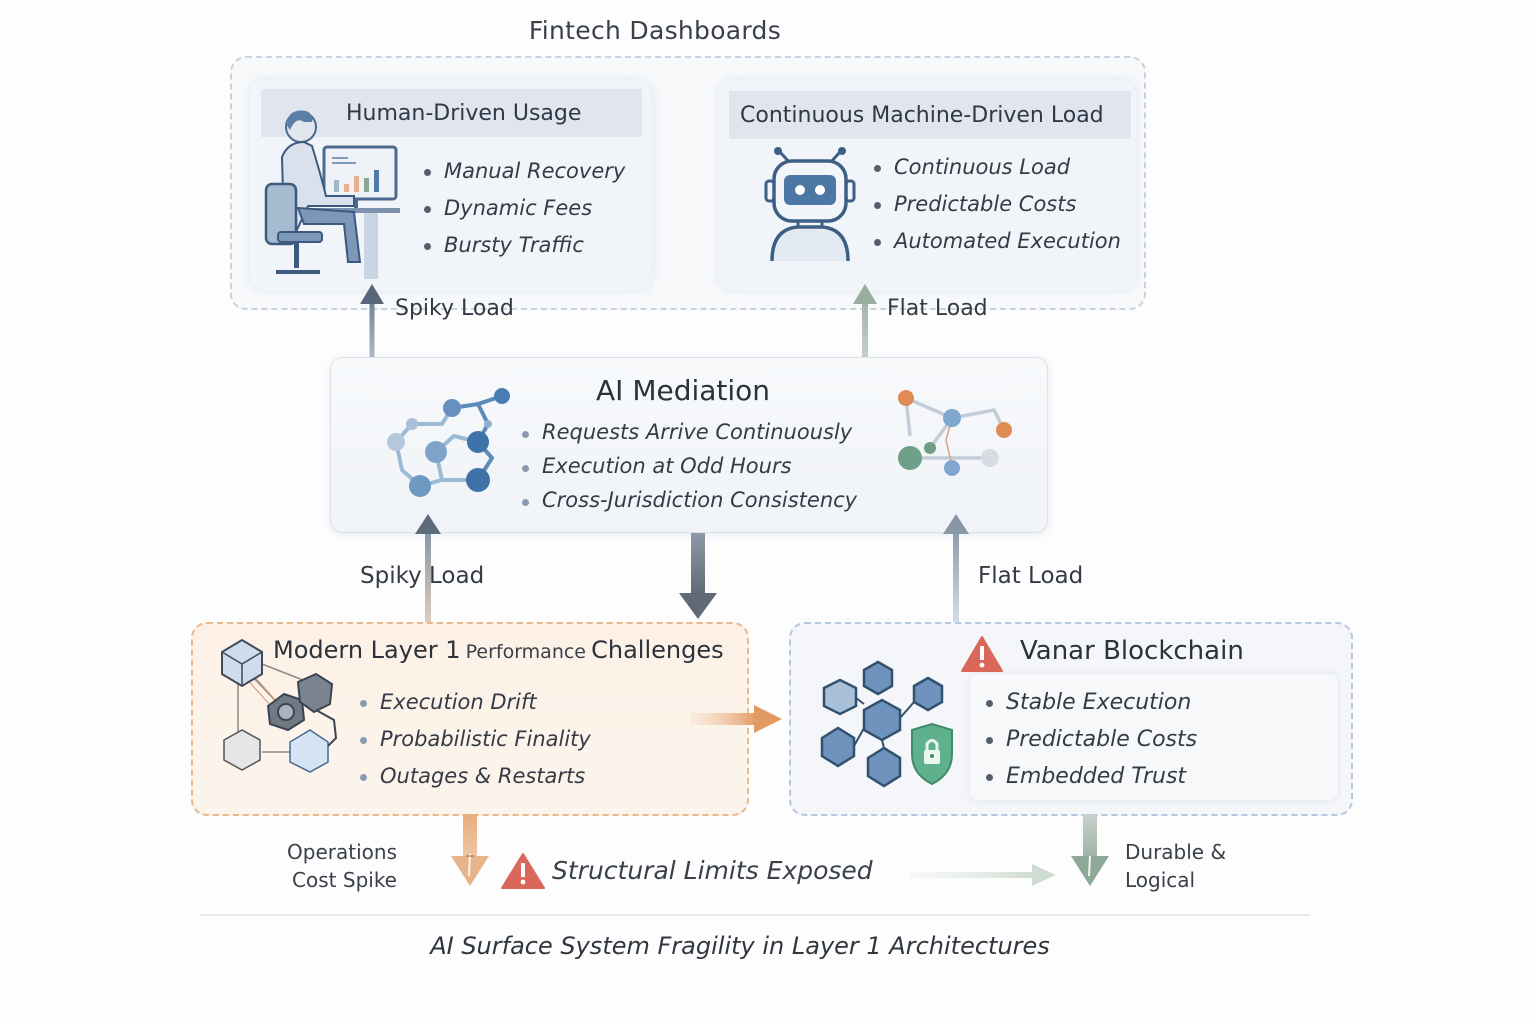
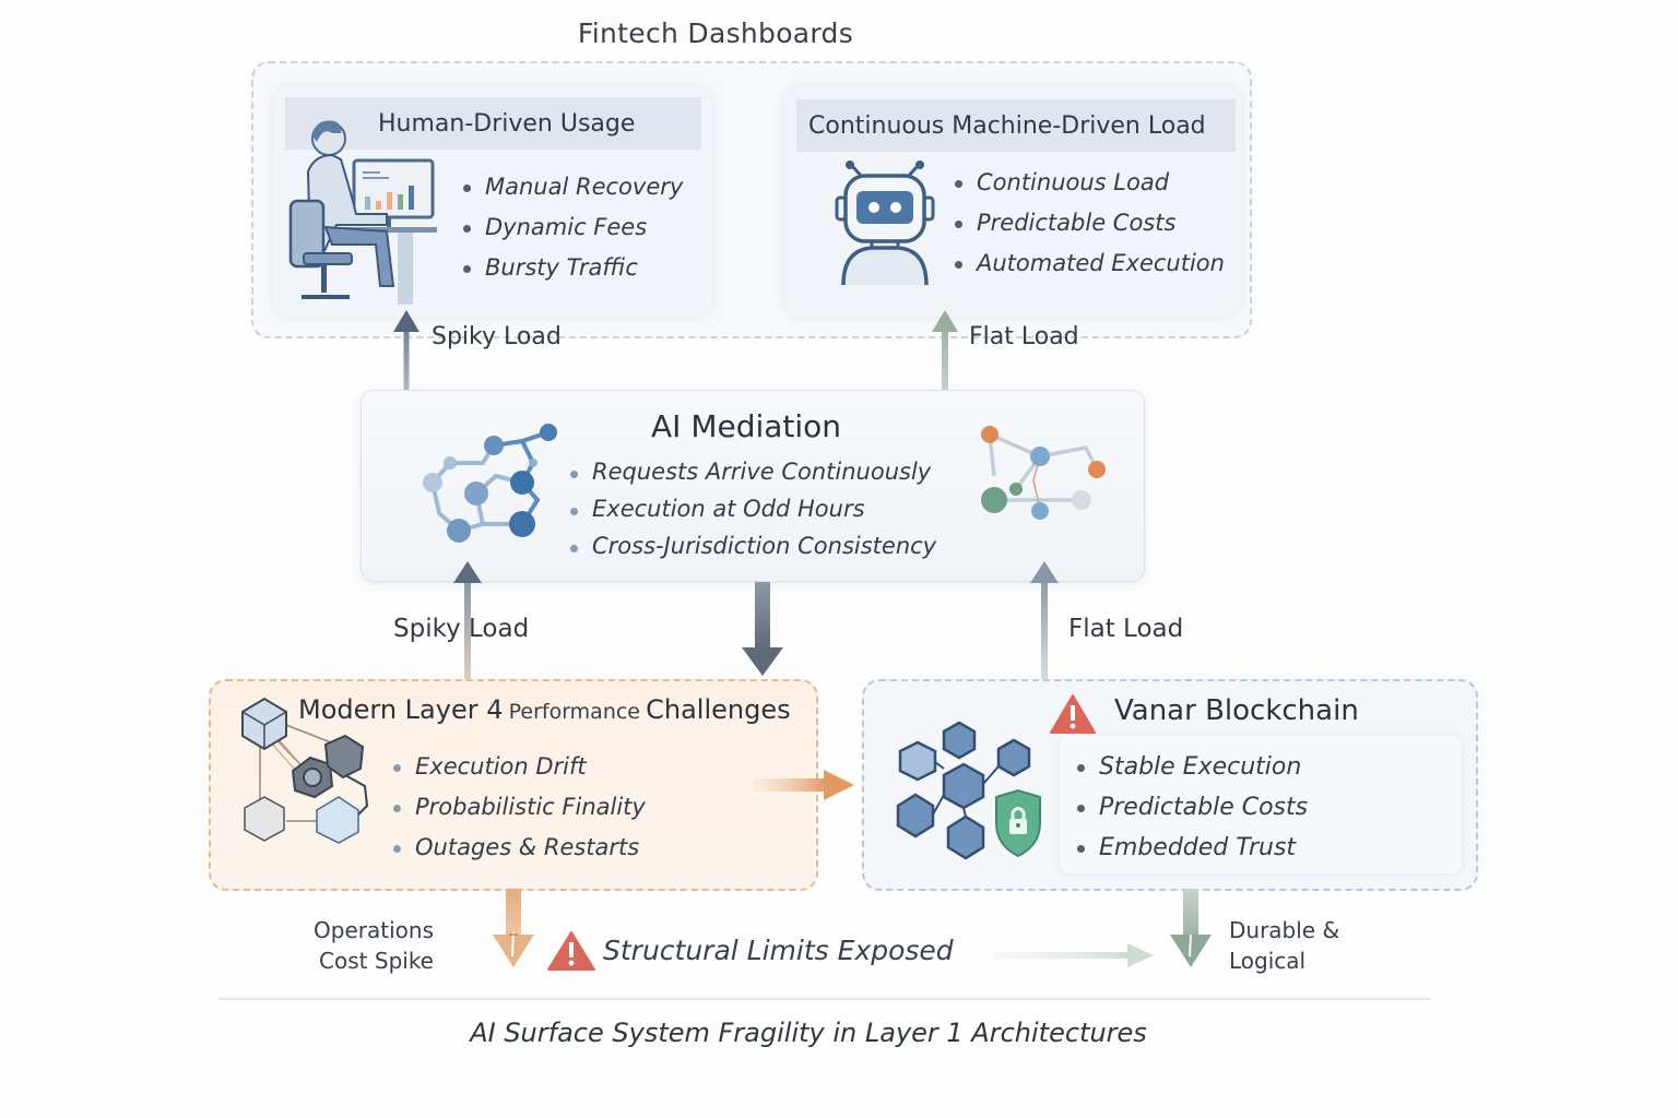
  Fintech Dashboards
  Human-Driven Usage
  Manual Recovery
  Dynamic Fees
  Bursty Traffic
  Continuous Machine-Driven Load
  Continuous Load
  Predictable Costs
  Automated Execution
  Spiky Load
  Flat Load
  AI Mediation
  Requests Arrive Continuously
  Execution at Odd Hours
  Cross-Jurisdiction Consistency
  Spiky Load
  Flat Load
- Modern Layer 1 Performance Challenges
+ Modern Layer 4 Performance Challenges
  Execution Drift
  Probabilistic Finality
  Outages & Restarts
  Vanar Blockchain
  Stable Execution
  Predictable Costs
  Embedded Trust
  Operations
  Cost Spike
  Structural Limits Exposed
  Durable &
  Logical
  AI Surface System Fragility in Layer 1 Architectures
